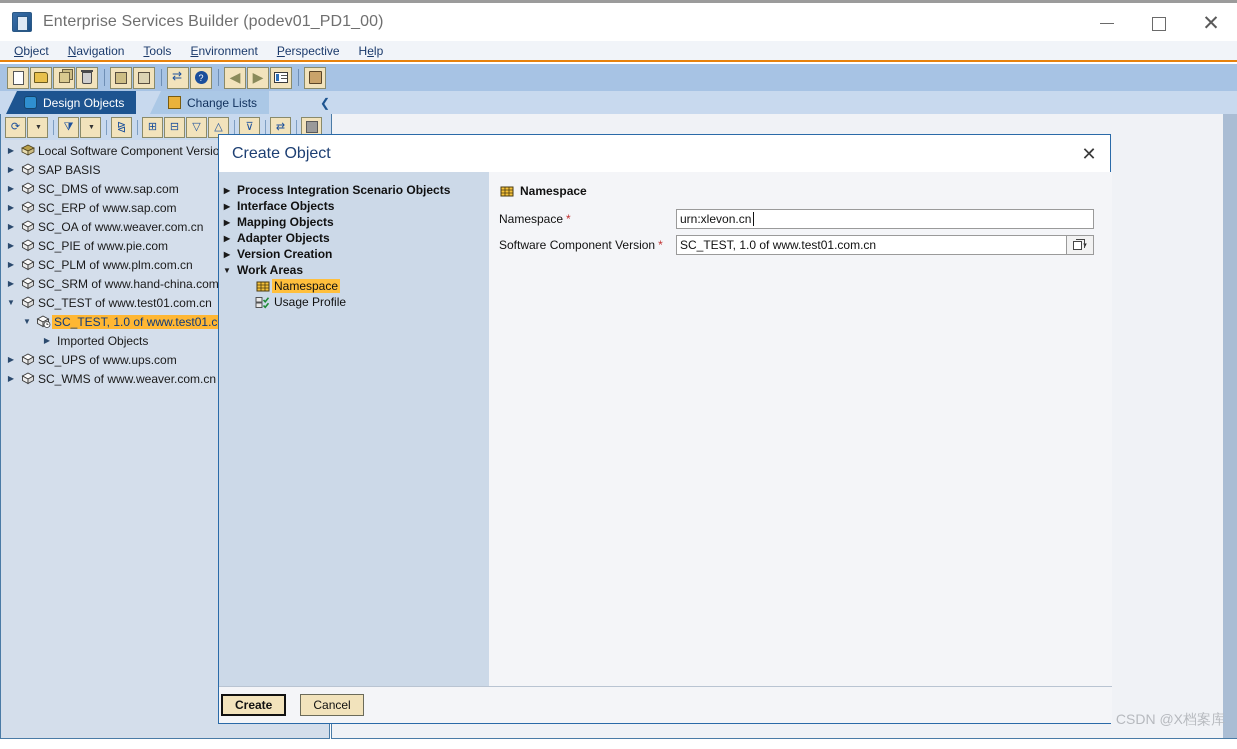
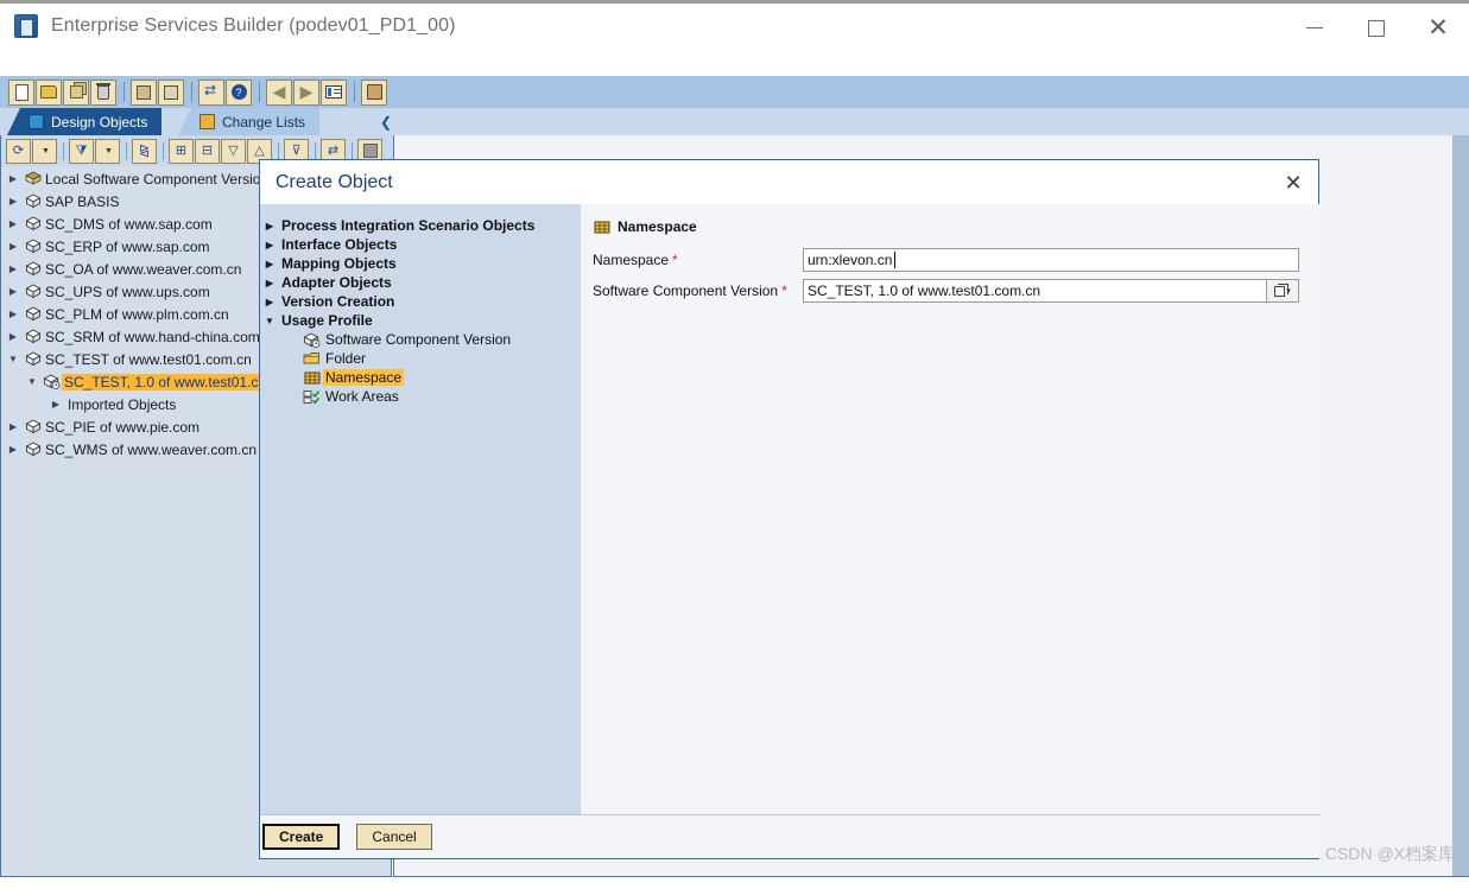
  Enterprise Services Builder (podev01_PD1_00)
  ✕
- Object
- Navigation
- Tools
- Environment
- Perspective
- Help
  ?
  ◀
  ▶
  Design Objects
  Change Lists
  ❮
  ⟳
  ⧩
  ⧎
  ⊞
  ⊟
  ▽
  △
  ⊽
  ⇄
  ▶
  Local Software Component Versio
  ▶
  SAP BASIS
  ▶
  SC_DMS of www.sap.com
  ▶
  SC_ERP of www.sap.com
  ▶
  SC_OA of www.weaver.com.cn
  ▶
- SC_PIE of www.pie.com
+ SC_UPS of www.ups.com
  ▶
  SC_PLM of www.plm.com.cn
  ▶
  SC_SRM of www.hand-china.com
  ▼
  SC_TEST of www.test01.com.cn
  ▼
  SC_TEST, 1.0 of www.test01.c
  ▶
  Imported Objects
  ▶
- SC_UPS of www.ups.com
+ SC_PIE of www.pie.com
  ▶
  SC_WMS of www.weaver.com.cn
  CSDN @X档案库
  Create Object
  ✕
  ▶
  Process Integration Scenario Objects
  ▶
  Interface Objects
  ▶
  Mapping Objects
  ▶
  Adapter Objects
  ▶
  Version Creation
  ▼
- Work Areas
+ Usage Profile
+ Software Component Version
+ Folder
  Namespace
- Usage Profile
+ Work Areas
  Namespace
  Namespace *
  urn:xlevon.cn
  Software Component Version *
  SC_TEST, 1.0 of www.test01.com.cn
  Create
  Cancel
